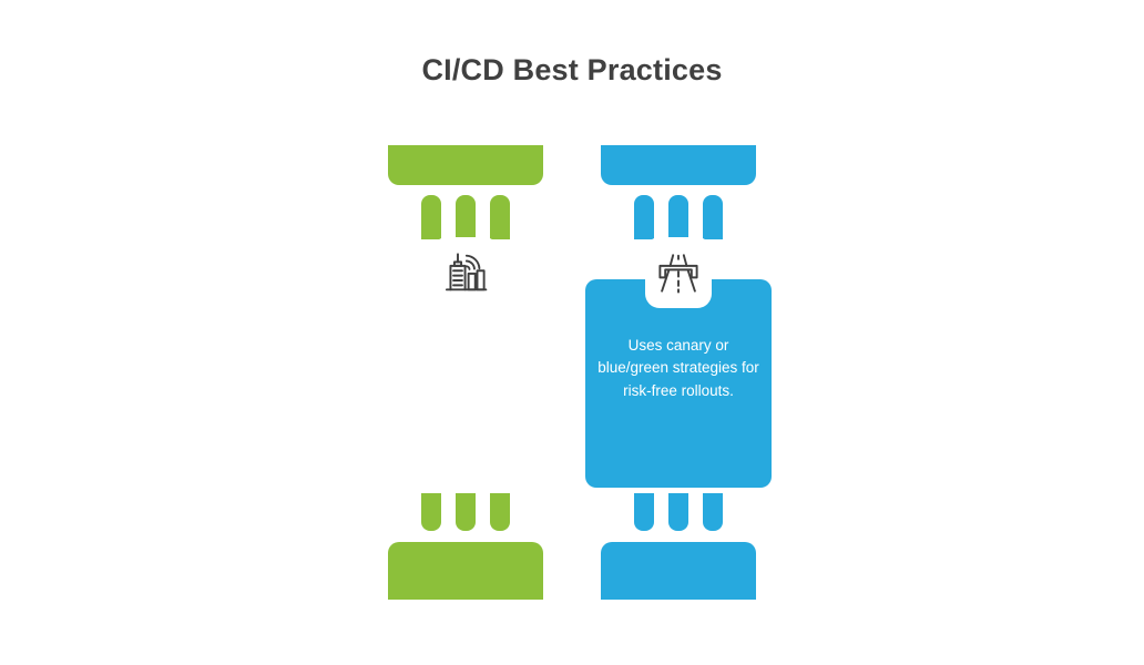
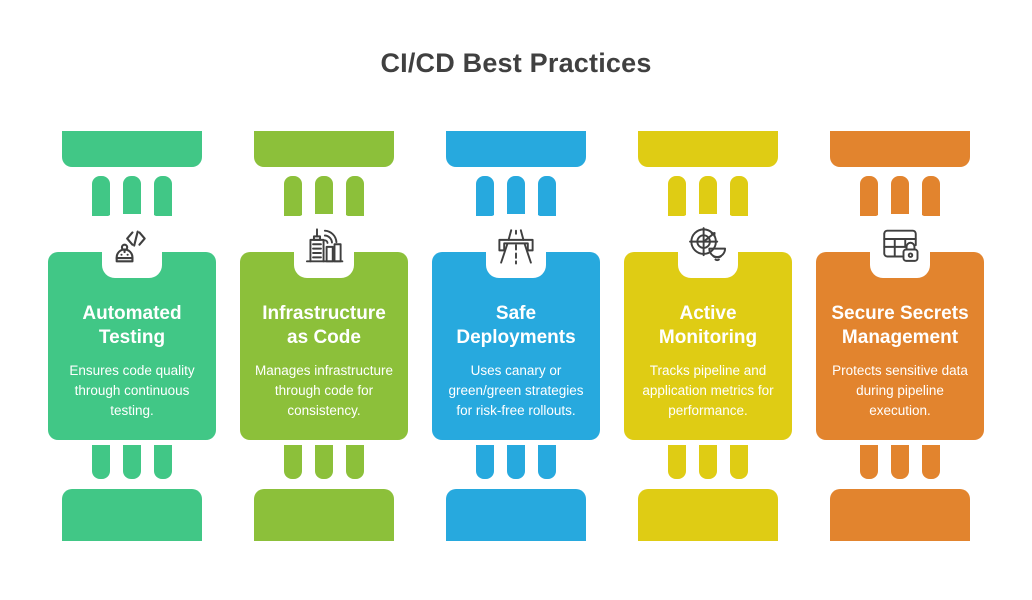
  CI/CD Best Practices
+ Automated
+ Testing
+ Ensures code quality through continuous testing.
+ Infrastructure
+ as Code
+ Manages infrastructure through code for consistency.
+ Safe
+ Deployments
- Uses canary or blue/green strategies for risk-free rollouts.
+ Uses canary or green/green strategies for risk-free rollouts.
+ Active
+ Monitoring
+ Tracks pipeline and application metrics for performance.
+ Secure Secrets
+ Management
+ Protects sensitive data during pipeline execution.
